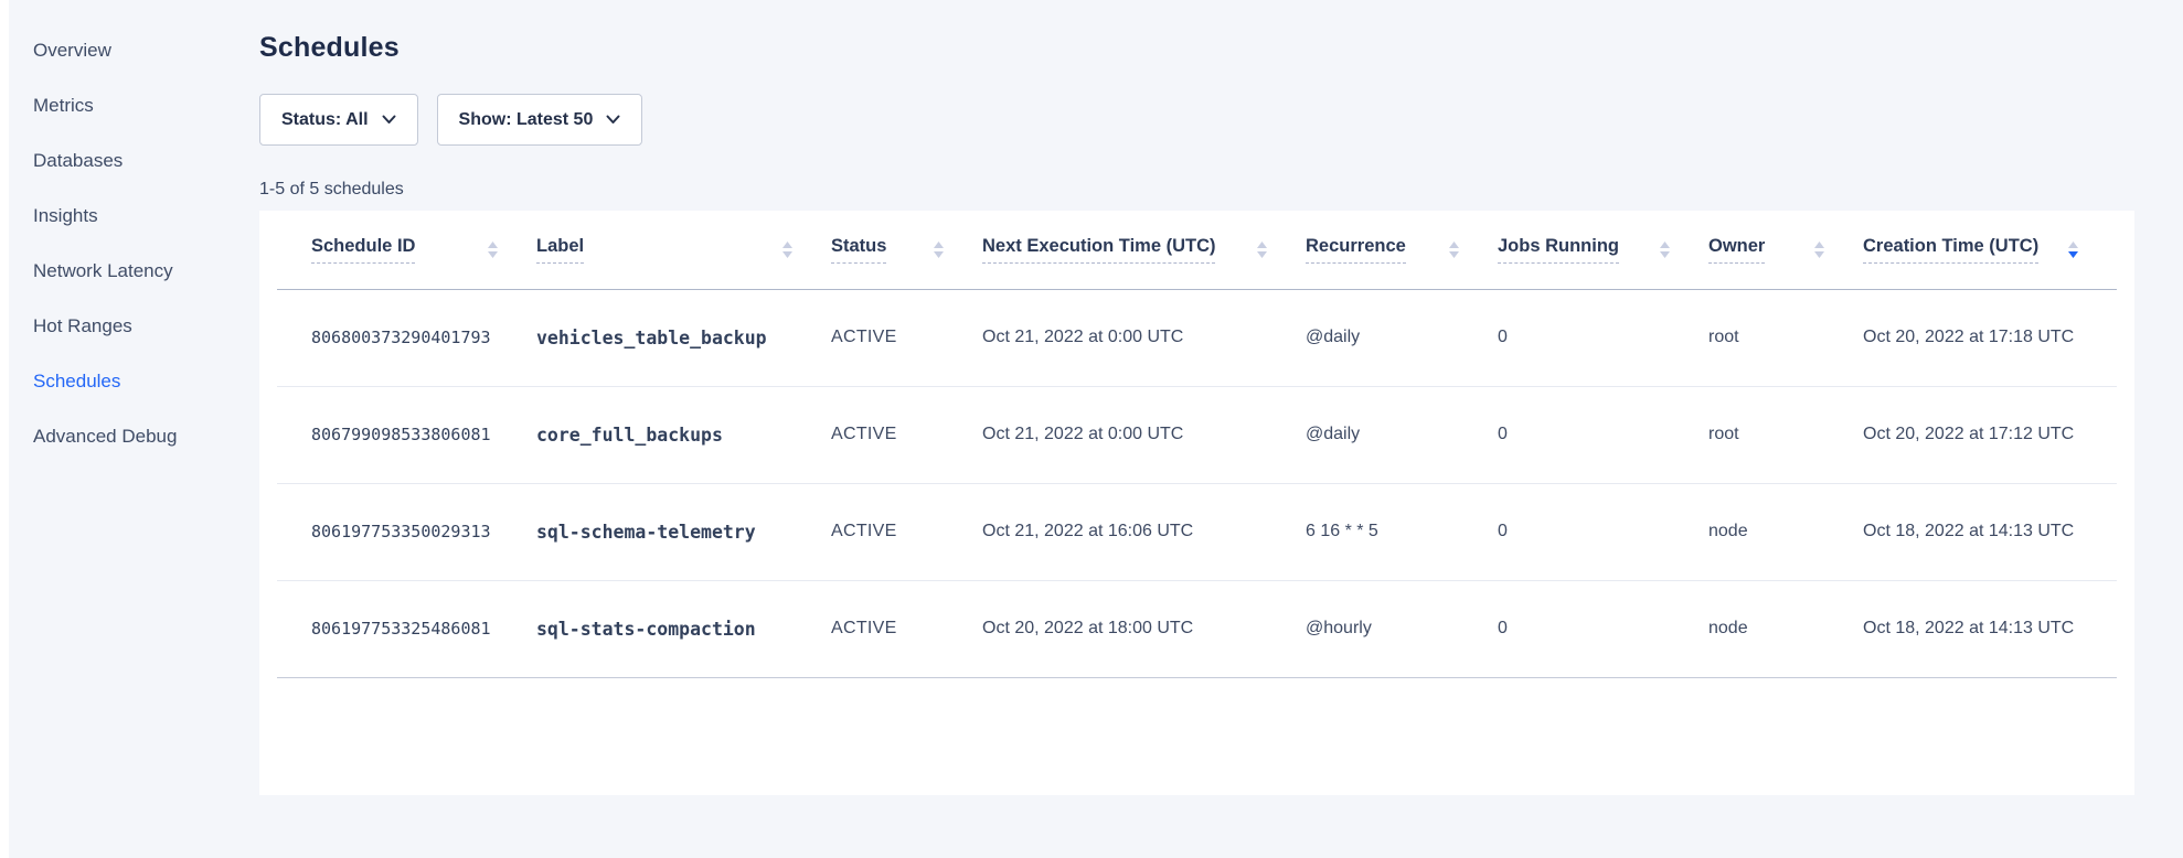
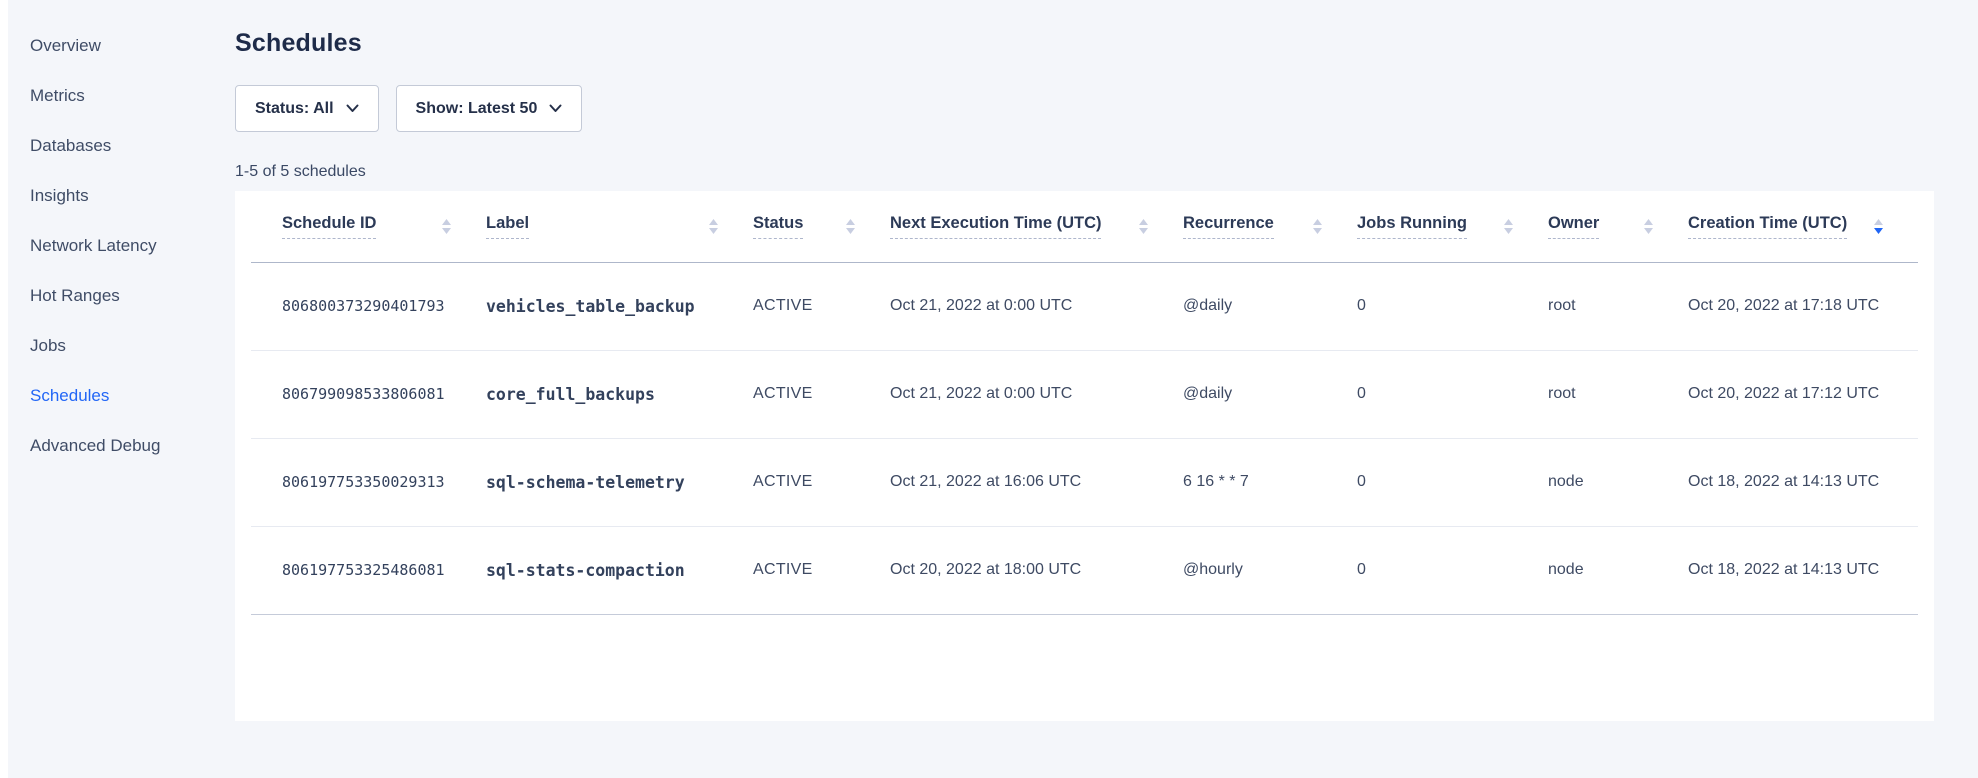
  Overview
  Metrics
  Databases
  Insights
  Network Latency
  Hot Ranges
+ Jobs
  Schedules
  Advanced Debug
  Schedules
  Status: All
  Show: Latest 50
  1-5 of 5 schedules
  Schedule ID	Label	Status	Next Execution Time (UTC)	Recurrence	Jobs Running	Owner	Creation Time (UTC)
  806800373290401793	vehicles_table_backup	ACTIVE	Oct 21, 2022 at 0:00 UTC	@daily	0	root	Oct 20, 2022 at 17:18 UTC
  806799098533806081	core_full_backups	ACTIVE	Oct 21, 2022 at 0:00 UTC	@daily	0	root	Oct 20, 2022 at 17:12 UTC
- 806197753350029313	sql-schema-telemetry	ACTIVE	Oct 21, 2022 at 16:06 UTC	6 16 * * 5	0	node	Oct 18, 2022 at 14:13 UTC
+ 806197753350029313	sql-schema-telemetry	ACTIVE	Oct 21, 2022 at 16:06 UTC	6 16 * * 7	0	node	Oct 18, 2022 at 14:13 UTC
  806197753325486081	sql-stats-compaction	ACTIVE	Oct 20, 2022 at 18:00 UTC	@hourly	0	node	Oct 18, 2022 at 14:13 UTC
